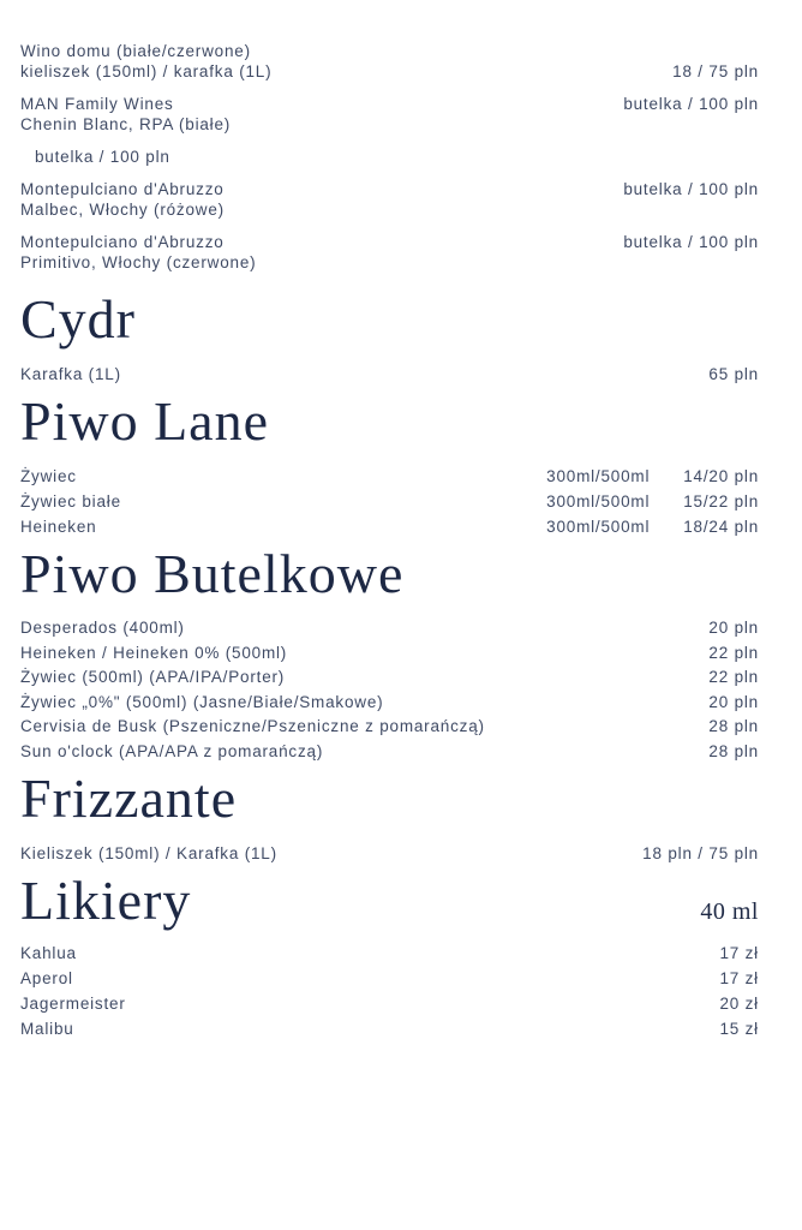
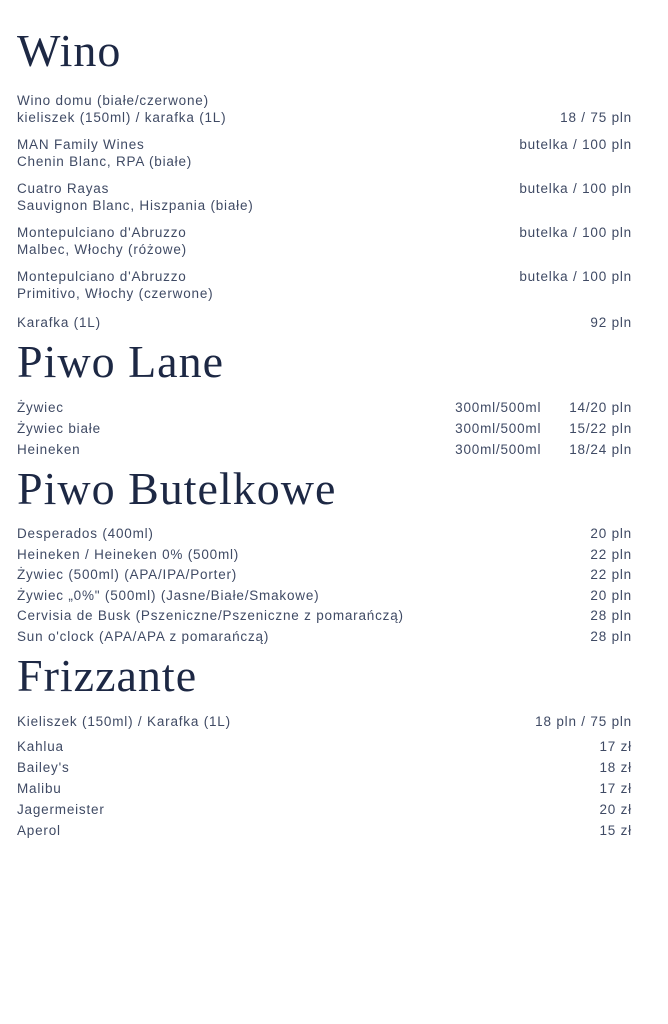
+ Wino
  Wino domu (białe/czerwone)
  kieliszek (150ml) / karafka (1L)
  18 / 75 pln
  MAN Family Wines
  Chenin Blanc, RPA (białe)
  butelka / 100 pln
+ Cuatro Rayas
+ Sauvignon Blanc, Hiszpania (białe)
  butelka / 100 pln
  Montepulciano d'Abruzzo
  Malbec, Włochy (różowe)
  butelka / 100 pln
  Montepulciano d'Abruzzo
  Primitivo, Włochy (czerwone)
  butelka / 100 pln
- Cydr
  Karafka (1L)
- 65 pln
+ 92 pln
  Piwo Lane
  Żywiec
  300ml/500ml
  14/20 pln
  Żywiec białe
  300ml/500ml
  15/22 pln
  Heineken
  300ml/500ml
  18/24 pln
  Piwo Butelkowe
  Desperados (400ml)
  20 pln
  Heineken / Heineken 0% (500ml)
  22 pln
  Żywiec (500ml) (APA/IPA/Porter)
  22 pln
  Żywiec „0%" (500ml) (Jasne/Białe/Smakowe)
  20 pln
  Cervisia de Busk (Pszeniczne/Pszeniczne z pomarańczą)
  28 pln
  Sun o'clock (APA/APA z pomarańczą)
  28 pln
  Frizzante
  Kieliszek (150ml) / Karafka (1L)
  18 pln / 75 pln
- Likiery
- 40 ml
  Kahlua
  17 zł
+ Bailey's
+ 18 zł
- Aperol
+ Malibu
  17 zł
  Jagermeister
  20 zł
- Malibu
+ Aperol
  15 zł
